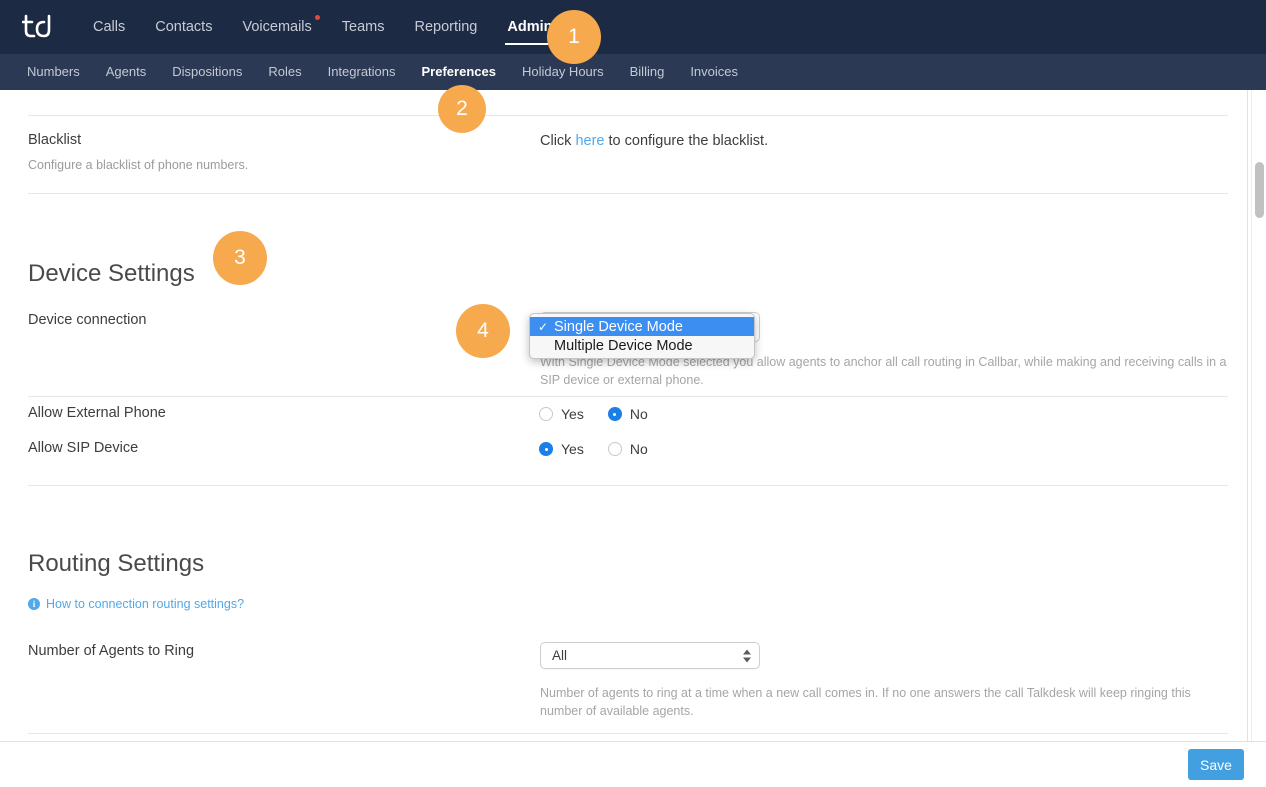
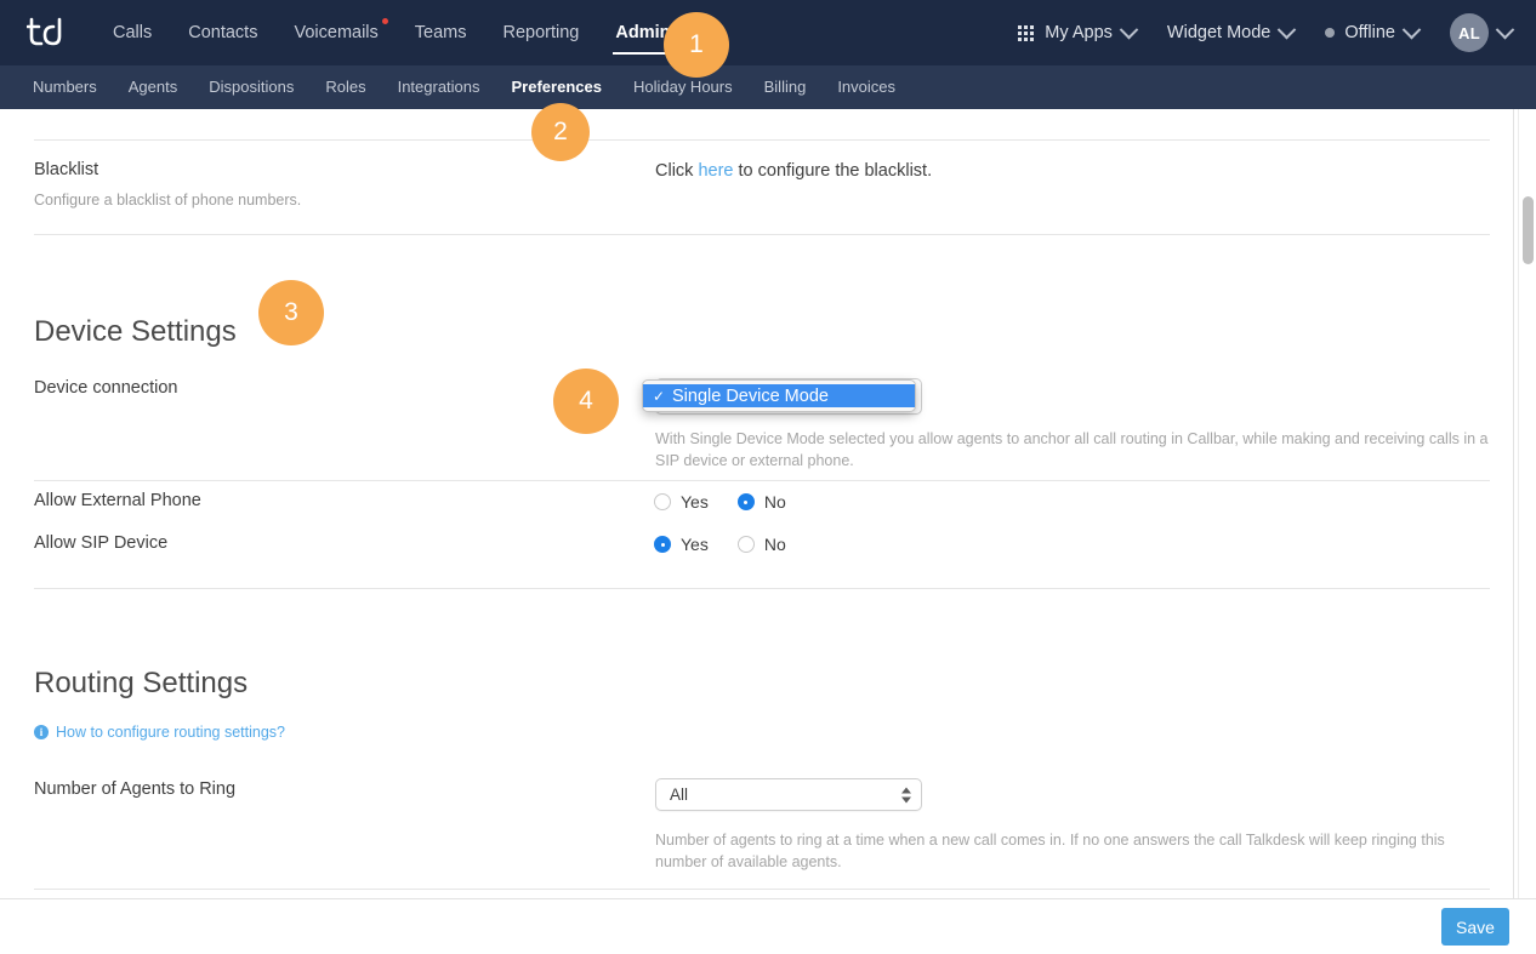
  Calls
  Contacts
  Voicemails
  Teams
  Reporting
  Admi
+ My Apps
+ Widget Mode
+ Offline
+ AL
  Numbers
  Agents
  Dispositions
  Roles
  Integrations
  Preferences
  Holiday Hours
  Billing
  Invoices
  Blacklist
  Configure a blacklist of phone numbers.
  Click here to configure the blacklist.
  Device Settings
  Device connection
  With Single Device Mode selected you allow agents to anchor all call routing in Callbar, while making and receiving calls in a SIP device or external phone.
  Allow External Phone
  Yes
  No
  Allow SIP Device
  Yes
  No
  Routing Settings
  i
- How to connection routing settings?
+ How to configure routing settings?
  Number of Agents to Ring
  All
  Number of agents to ring at a time when a new call comes in. If no one answers the call Talkdesk will keep ringing this number of available agents.
  ✓
  Single Device Mode
- Multiple Device Mode
  Save
  1
  2
  3
  4
